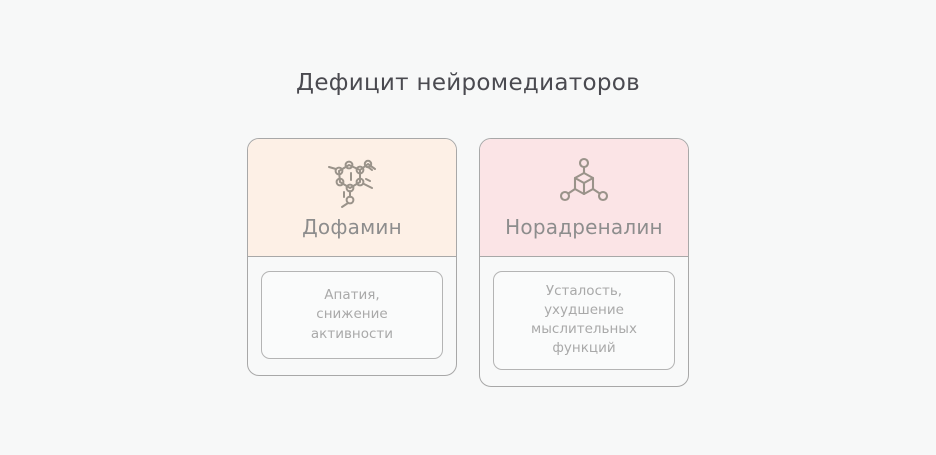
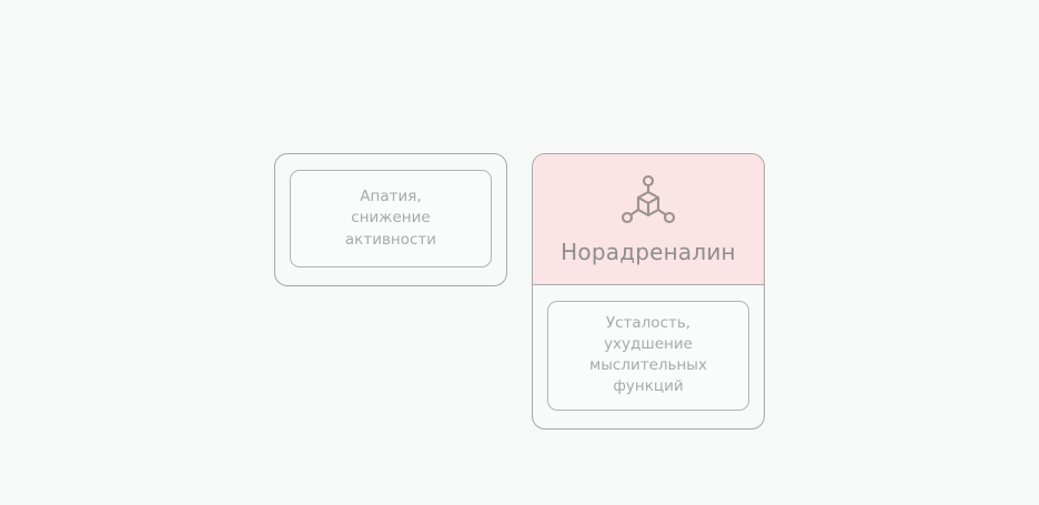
- Дефицит нейромедиаторов
- Дофамин
  Апатия,
  снижение
  активности
  Норадреналин
  Усталость,
  ухудшение
  мыслительных
  функций
